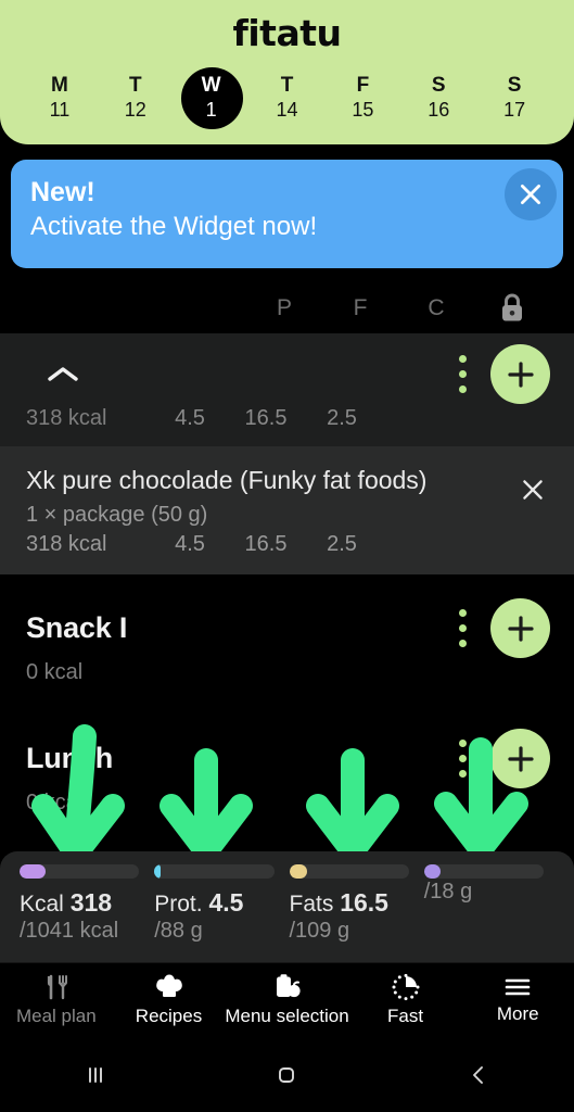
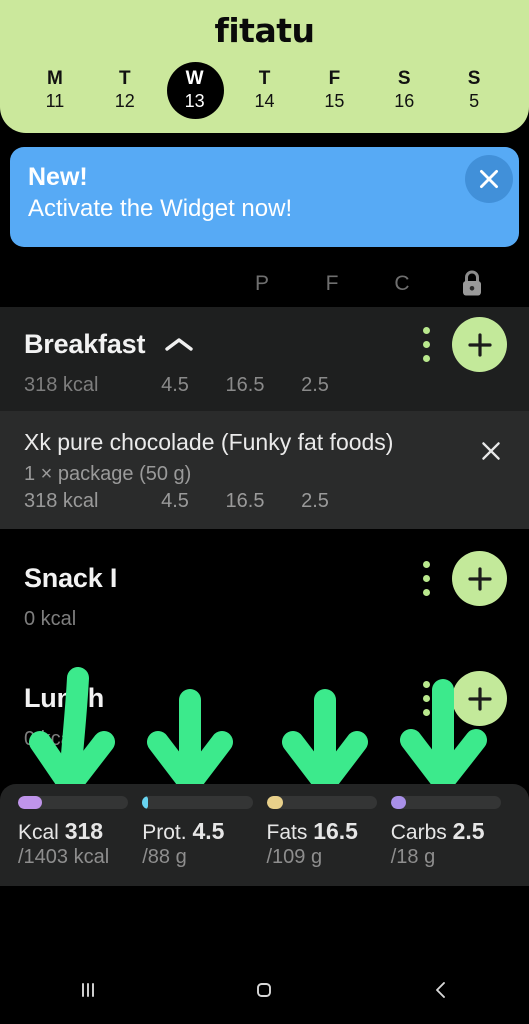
  fitatu
  M
  11
  T
  12
  W
- 1
+ 13
  T
  14
  F
  15
  S
  16
  S
- 17
+ 5
  New!
  Activate the Widget now!
  P
  F
  C
+ Breakfast
  318 kcal
  4.5
  16.5
  2.5
  Xk pure chocolade (Funky fat foods)
  1 × package (50 g)
  318 kcal
  4.5
  16.5
  2.5
  Snack I
  0 kcal
  Lunh
  Kcal 318
- /1041 kcal
+ /1403 kcal
  Prot. 4.5
  /88 g
  Fats 16.5
  /109 g
+ Carbs 2.5
  /18 g
- Meal plan
- Recipes
- Menu selection
- Fast
- More
